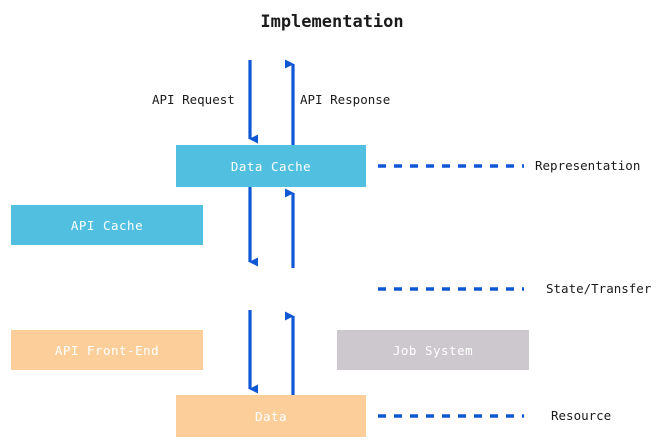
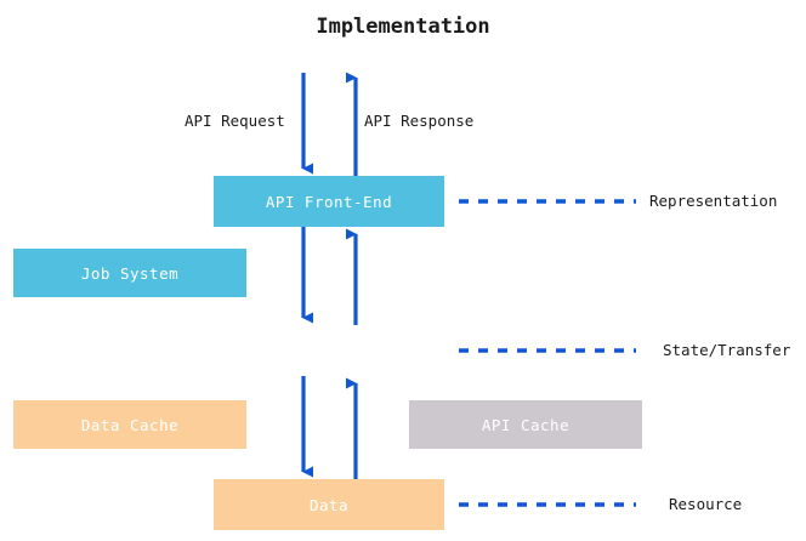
  Implementation
- Data Cache
+ API Front-End
- API Cache
+ Job System
- API Front-End
+ Data Cache
- Job System
+ API Cache
  Data
  API Request
  API Response
  Representation
  State/Transfer
  Resource
